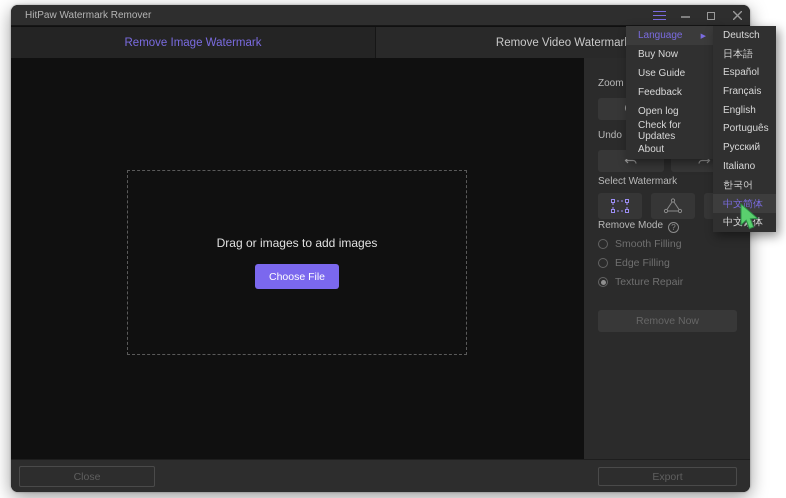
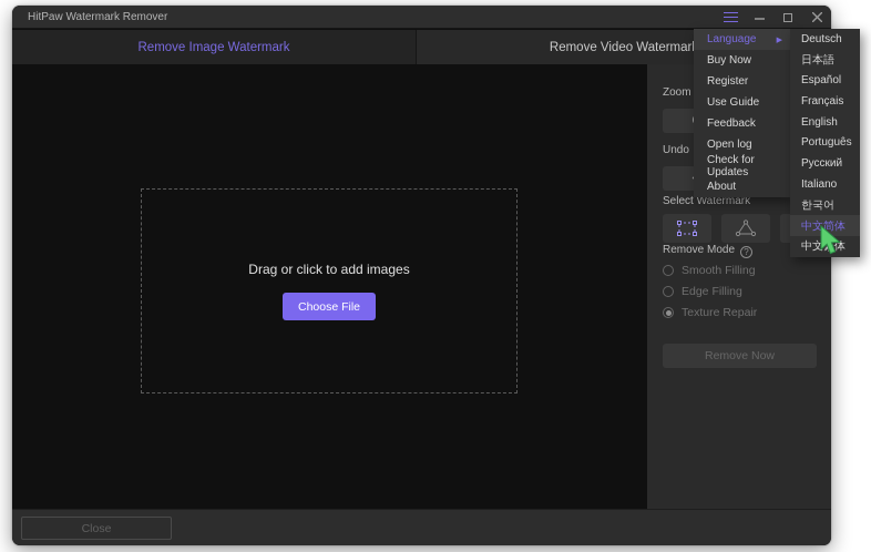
  HitPaw Watermark Remover
  Remove Image Watermark
  Remove Video Watermar
- Drag or images to add images
+ Drag or click to add images
  Choose File
  Zoom
  Undo
  Select Watermark
  Remove Mode ?
  Smooth Filling
  Edge Filling
  Texture Repair
  Remove Now
  Close
- Export
  Language
  Buy Now
+ Register
  Use Guide
  Feedback
  Open log
  Check for Updates
  About
  Deutsch
  日本語
  Español
  Français
  English
  Português
  Русский
  Italiano
  한국어
  中文简体
  中文体
